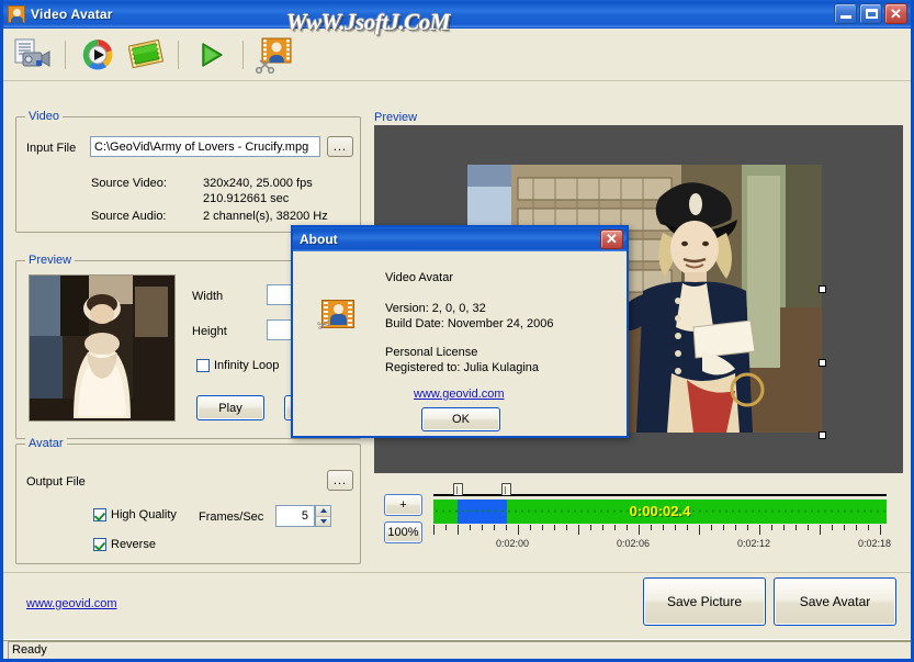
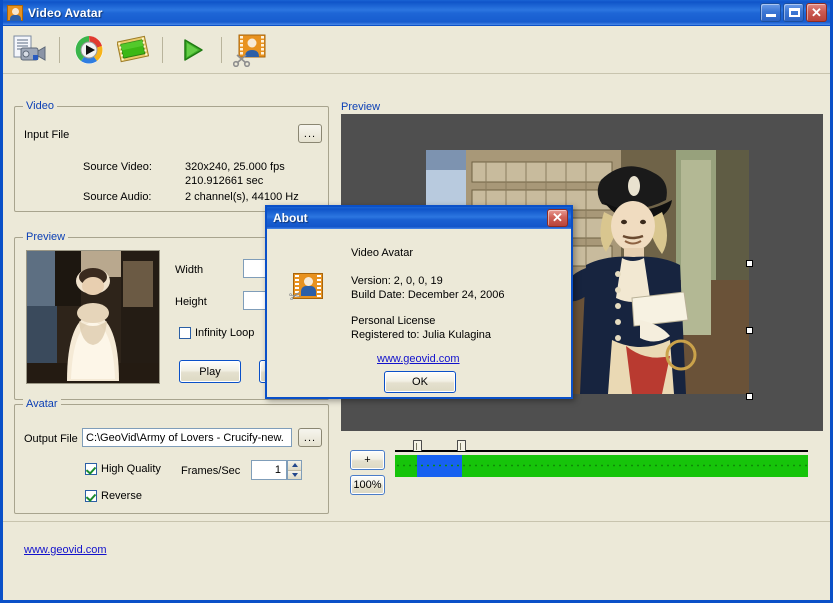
  Video Avatar
  ✕
- WwW.JsoftJ.CoM
  Video
  Input File
- C:\GeoVid\Army of Lovers - Crucify.mpg
  ...
  Source Video:
  320x240, 25.000 fps
  210.912661 sec
  Source Audio:
- 2 channel(s), 38200 Hz
+ 2 channel(s), 44100 Hz
  Preview
  Width
  Height
  Infinity Loop
  Play
  Avatar
  Output File
+ C:\GeoVid\Army of Lovers - Crucify-new.
  ...
  High Quality
  Frames/Sec
- 5
+ 1
  Reverse
  Preview
  +
  100%
- 0:00:02.4
- 0:02:00
- 0:02:06
- 0:02:12
- 0:02:18
  www.geovid.com
- Save Picture
- Save Avatar
- Ready
  About
  ✕
  Video Avatar
- Version: 2, 0, 0, 32
+ Version: 2, 0, 0, 19
- Build Date: November 24, 2006
+ Build Date: December 24, 2006
  Personal License
  Registered to: Julia Kulagina
  www.geovid.com
  OK
